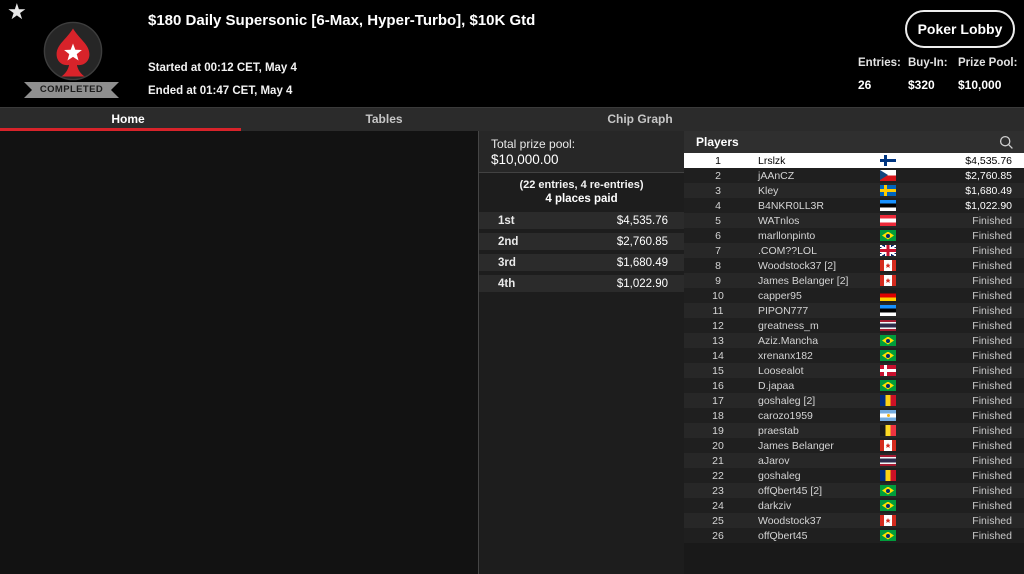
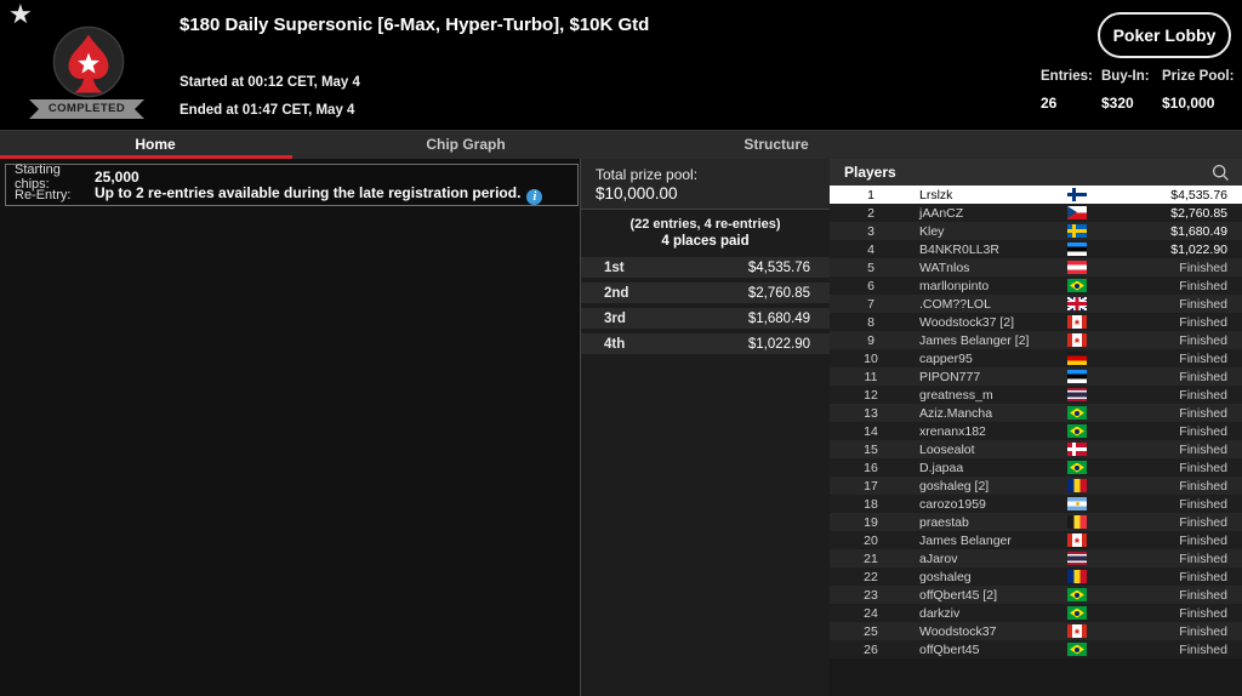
  ★
  COMPLETED
  $180 Daily Supersonic [6-Max, Hyper-Turbo], $10K Gtd
  Started at 00:12 CET, May 4
  Ended at 01:47 CET, May 4
  Poker Lobby
  Entries:
  26
  Buy-In:
  $320
  Prize Pool:
  $10,000
  Home
- Tables
  Chip Graph
+ Structure
+ Starting chips:
+ 25,000
+ Re-Entry:
+ Up to 2 re-entries available during the late registration period.
  Total prize pool:
  $10,000.00
  (22 entries, 4 re-entries)
  4 places paid
  1st
  $4,535.76
  2nd
  $2,760.85
  3rd
  $1,680.49
  4th
  $1,022.90
  Players
  1
  Lrslzk
  $4,535.76
  2
  jAAnCZ
  $2,760.85
  3
  Kley
  $1,680.49
  4
  B4NKR0LL3R
  $1,022.90
  5
  WATnlos
  Finished
  6
  marllonpinto
  Finished
  7
  .COM??LOL
  Finished
  8
  Woodstock37 [2]
  Finished
  9
  James Belanger [2]
  Finished
  10
  capper95
  Finished
  11
  PIPON777
  Finished
  12
  greatness_m
  Finished
  13
  Aziz.Mancha
  Finished
  14
  xrenanx182
  Finished
  15
  Loosealot
  Finished
  16
  D.japaa
  Finished
  17
  goshaleg [2]
  Finished
  18
  carozo1959
  Finished
  19
  praestab
  Finished
  20
  James Belanger
  Finished
  21
  aJarov
  Finished
  22
  goshaleg
  Finished
  23
  offQbert45 [2]
  Finished
  24
  darkziv
  Finished
  25
  Woodstock37
  Finished
  26
  offQbert45
  Finished
